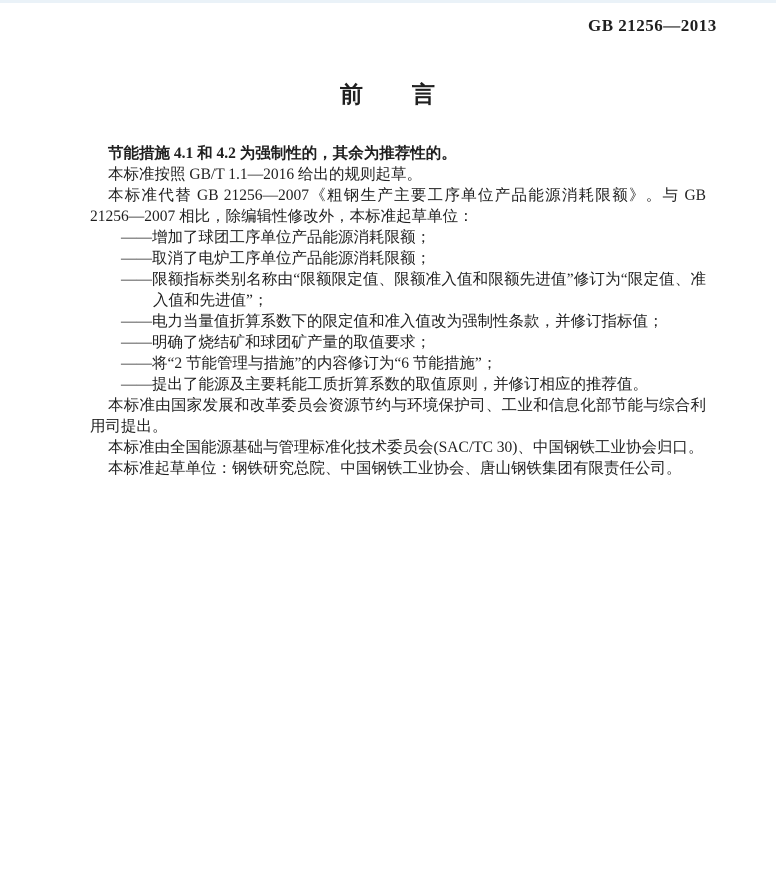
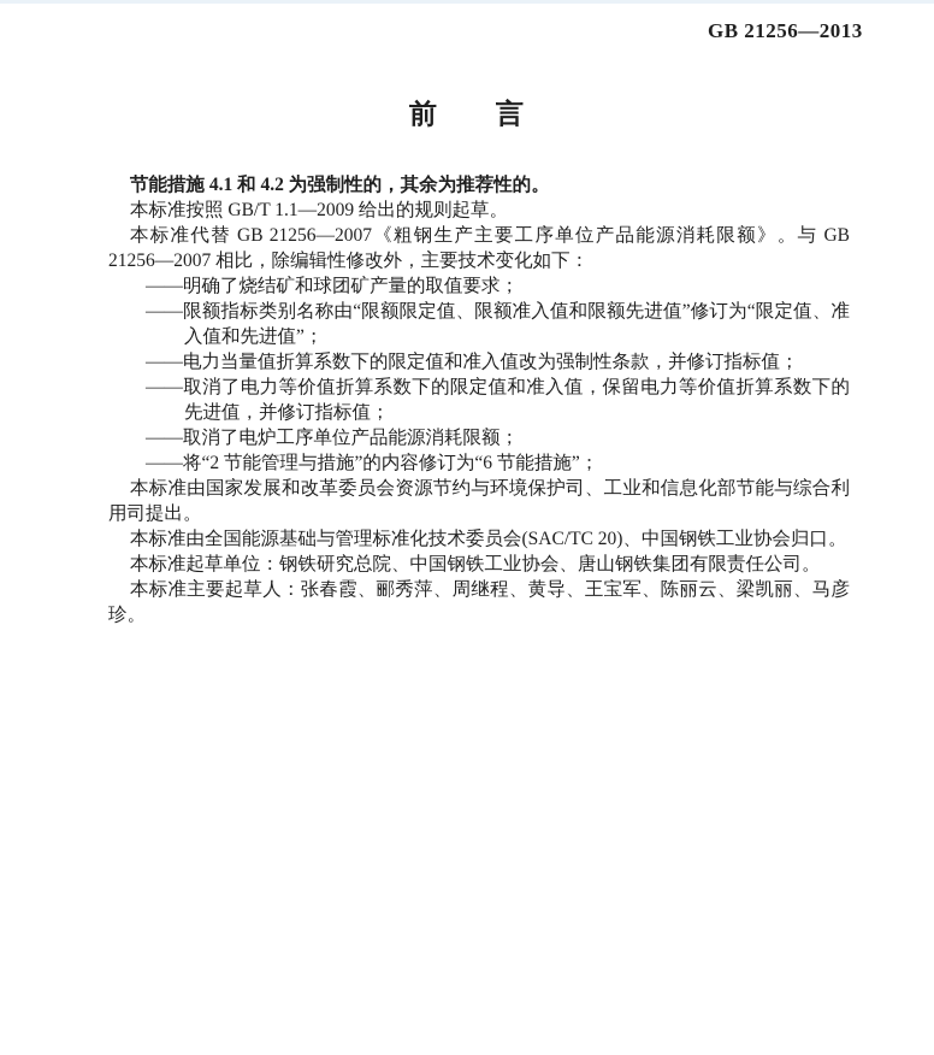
  GB 21256—2013
  前 言
  节能措施 4.1 和 4.2 为强制性的，其余为推荐性的。
- 本标准按照 GB/T 1.1—2016 给出的规则起草。
+ 本标准按照 GB/T 1.1—2009 给出的规则起草。
- 本标准代替 GB 21256—2007《粗钢生产主要工序单位产品能源消耗限额》。与 GB 21256—2007 相比，除编辑性修改外，本标准起草单位：
+ 本标准代替 GB 21256—2007《粗钢生产主要工序单位产品能源消耗限额》。与 GB 21256—2007 相比，除编辑性修改外，主要技术变化如下：
- ——增加了球团工序单位产品能源消耗限额；
- ——取消了电炉工序单位产品能源消耗限额；
+ ——明确了烧结矿和球团矿产量的取值要求；
  ——限额指标类别名称由“限额限定值、限额准入值和限额先进值”修订为“限定值、准入值和先进值”；
  ——电力当量值折算系数下的限定值和准入值改为强制性条款，并修订指标值；
+ ——取消了电力等价值折算系数下的限定值和准入值，保留电力等价值折算系数下的先进值，并修订指标值；
- ——明确了烧结矿和球团矿产量的取值要求；
+ ——取消了电炉工序单位产品能源消耗限额；
  ——将“2 节能管理与措施”的内容修订为“6 节能措施”；
- ——提出了能源及主要耗能工质折算系数的取值原则，并修订相应的推荐值。
  本标准由国家发展和改革委员会资源节约与环境保护司、工业和信息化部节能与综合利用司提出。
- 本标准由全国能源基础与管理标准化技术委员会(SAC/TC 30)、中国钢铁工业协会归口。
+ 本标准由全国能源基础与管理标准化技术委员会(SAC/TC 20)、中国钢铁工业协会归口。
  本标准起草单位：钢铁研究总院、中国钢铁工业协会、唐山钢铁集团有限责任公司。
+ 本标准主要起草人：张春霞、郦秀萍、周继程、黄导、王宝军、陈丽云、梁凯丽、马彦珍。
